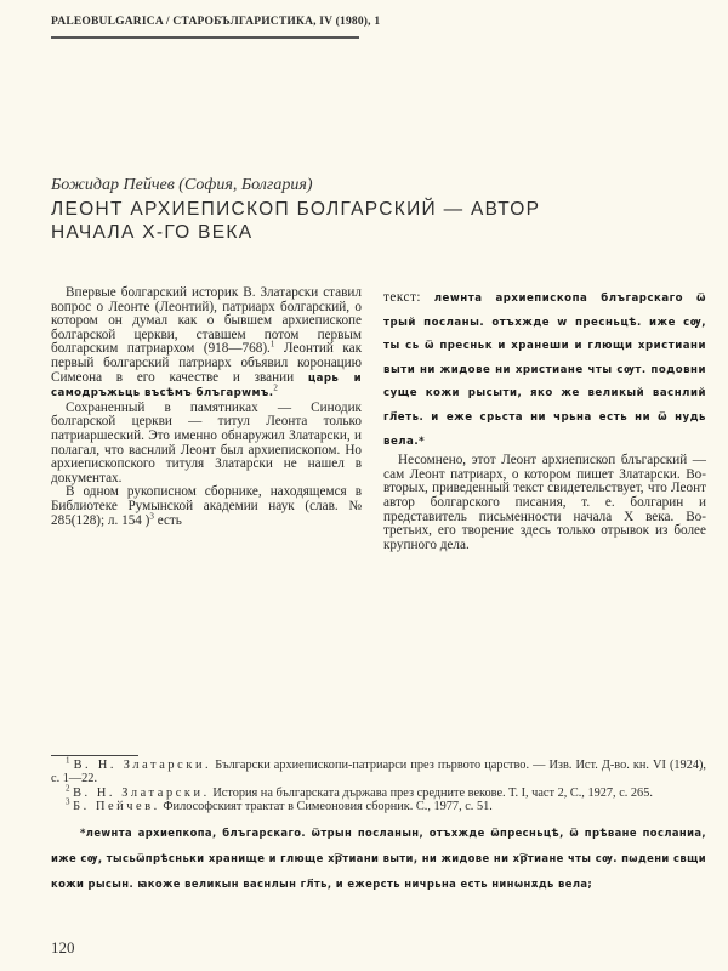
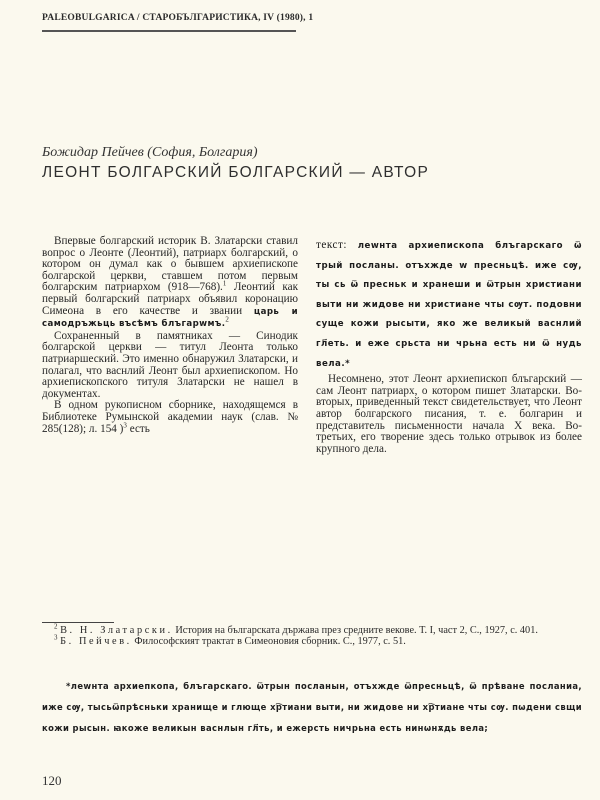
  PALEOBULGARICA / СТАРОБЪЛГАРИСТИКА, IV (1980), 1
  Божидар Пейчев (София, Болгария)
- ЛЕОНТ АРХИЕПИСКОП БОЛГАРСКИЙ — АВТОР
+ ЛЕОНТ БОЛГАРСКИЙ БОЛГАРСКИЙ — АВТОР
- НАЧАЛА X-ГО ВЕКА
  Впервые болгарский историк В. Златарски ставил вопрос о Леонте (Леонтий), патриарх болгарский, о котором он думал как о бывшем архиепископе болгарской церкви, ставшем потом первым болгарским патриархом (918—768).1 Леонтий как первый болгарский патриарх объявил коронацию Симеона в его качестве и звании царь и самодръжьць въсѣмъ блъгарwмъ.2
  Сохраненный в памятниках — Синодик болгарской церкви — титул Леонта только патриаршеский. Это именно обнаружил Златарски, и полагал, что васнлий Леонт был архиепископом. Но архиепископского титуля Златарски не нашел в документах.
  В одном рукописном сборнике, находящемся в Библиотеке Румынской академии наук (слав. № 285(128); л. 154 )3 есть
- текст: леwнта архиепископа блъгарскаго ѿ трый посланы. отъхжде w пресньцѣ. иже сѹ, ты сь ѿ пресньк и хранеши и глющи христиани выти ни жидове ни христиане чты сѹт. подовни суще кожи рысыти, яко же великый васнлий гл҃еть. и еже срьста ни чрьна есть ни ѿ нудь вела.*
+ текст: леwнта архиепископа блъгарскаго ѿ трый посланы. отъхжде w пресньцѣ. иже сѹ, ты сь ѿ пресньк и хранеши и ѿтрын христиани выти ни жидове ни христиане чты сѹт. подовни суще кожи рысыти, яко же великый васнлий гл҃еть. и еже срьста ни чрьна есть ни ѿ нудь вела.*
  Несомнено, этот Леонт архиепископ блъгарский — сам Леонт патриарх, о котором пишет Златарски. Во-вторых, приведенный текст свидетельствует, что Леонт автор болгарского писания, т. е. болгарин и представитель письменности начала X века. Во-третьих, его творение здесь только отрывок из более крупного дела.
- 1 В. Н. Златарски. Български архиепископи-патриарси през първото царство. — Изв. Ист. Д-во. кн. VI (1924), с. 1—22.
- 2 В. Н. Златарски. История на българската държава през средните векове. Т. I, част 2, С., 1927, с. 265.
+ 2 В. Н. Златарски. История на българската държава през средните векове. Т. I, част 2, С., 1927, с. 401.
  3 Б. Пейчев. Философският трактат в Симеоновия сборник. С., 1977, с. 51.
  *леwнта архиепкопа, блъгарскаго. ѿтрын посланын, отъхжде ѿпресньцѣ, ѿ прѣване посланиа, иже сѹ, тысьѿпрѣсньки хранище и глюще хр҇тиани выти, ни жидове ни хр҇тиане чты сѹ. пѡдени свщи кожи рысын. ꙗкоже великын васнлын гл҃ть, и ежерсть ничрьна есть нинѡнѫдь вела;
  120
